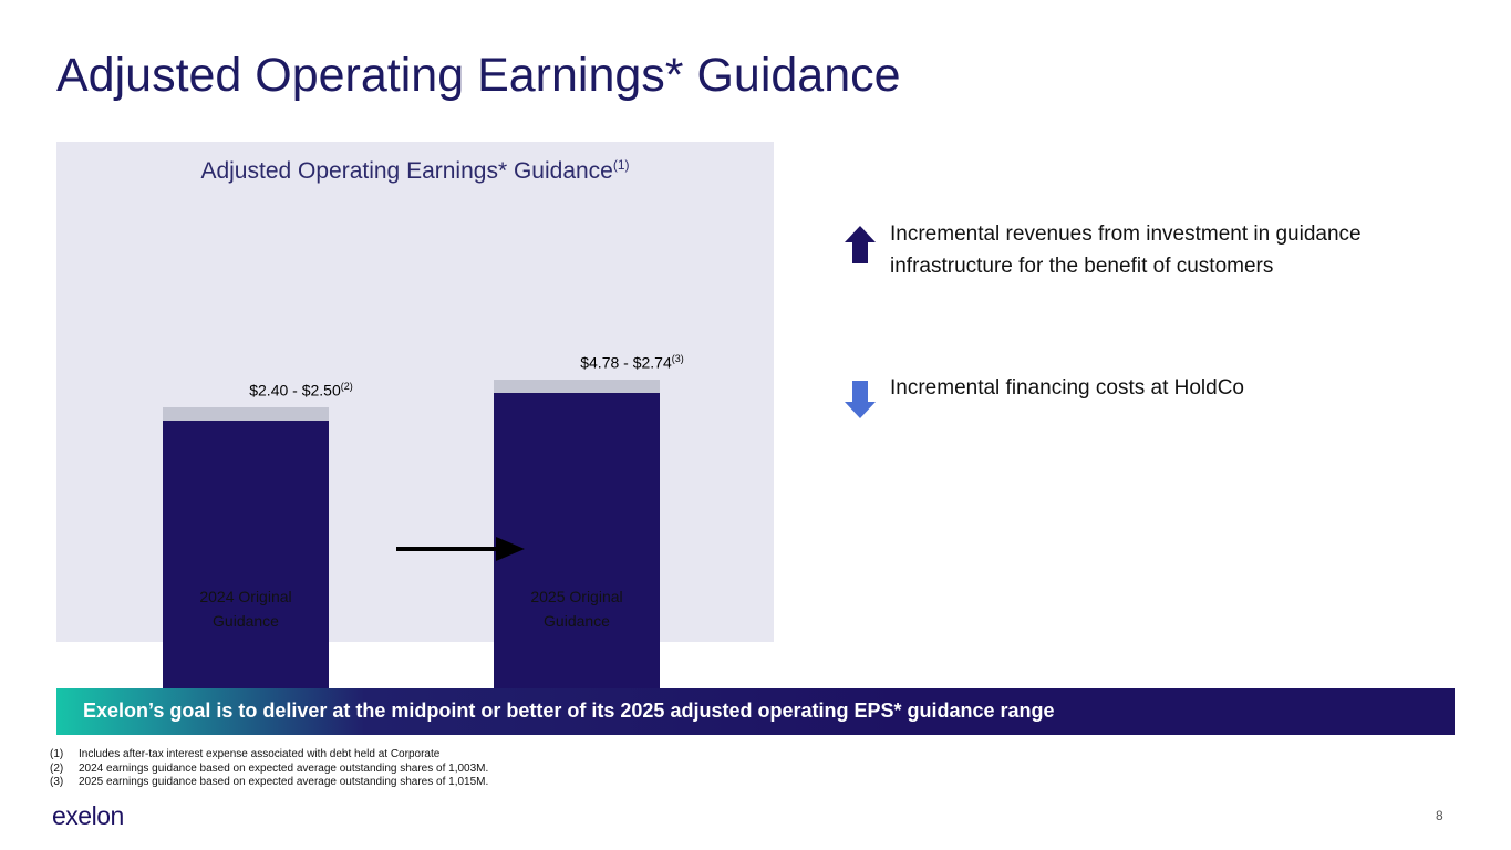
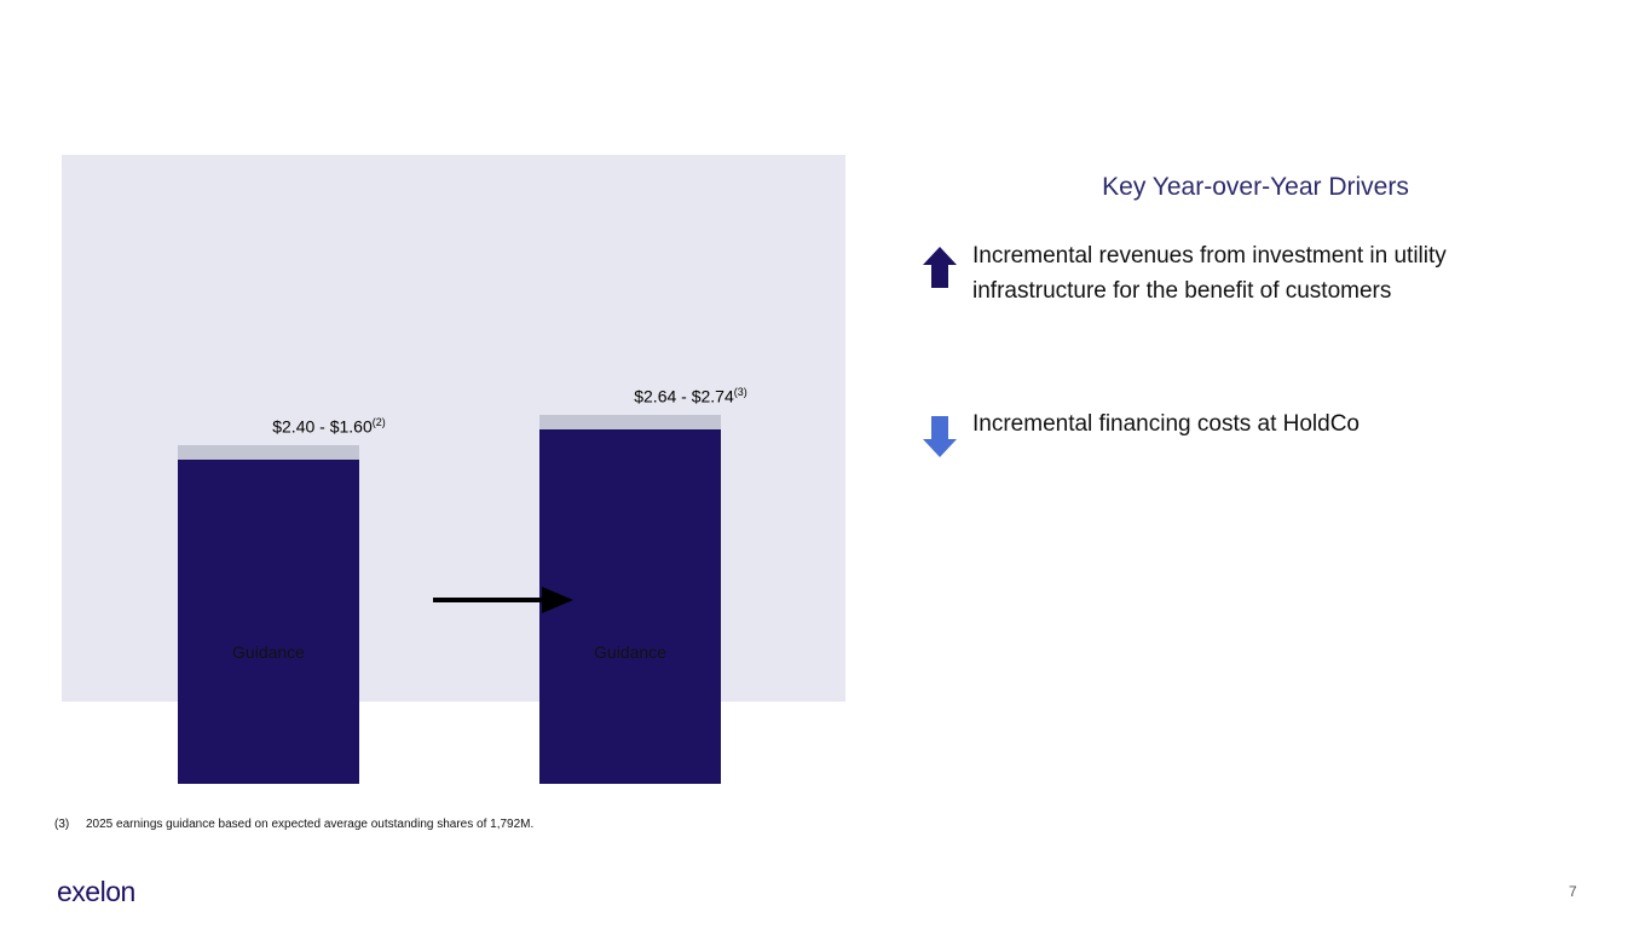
- Adjusted Operating Earnings* Guidance
- Adjusted Operating Earnings* Guidance(1)
- $2.40 - $2.50(2)
+ $2.40 - $1.60(2)
- $4.78 - $2.74(3)
+ $2.64 - $2.74(3)
- 2024 Original
  Guidance
- 2025 Original
  Guidance
+ Key Year-over-Year Drivers
- Incremental revenues from investment in guidance infrastructure for the benefit of customers
+ Incremental revenues from investment in utility infrastructure for the benefit of customers
  Incremental financing costs at HoldCo
- Exelon’s goal is to deliver at the midpoint or better of its 2025 adjusted operating EPS* guidance range
- (1) Includes after-tax interest expense associated with debt held at Corporate
- (2) 2024 earnings guidance based on expected average outstanding shares of 1,003M.
- (3) 2025 earnings guidance based on expected average outstanding shares of 1,015M.
+ (3) 2025 earnings guidance based on expected average outstanding shares of 1,792M.
  exelon
- 8
+ 7
